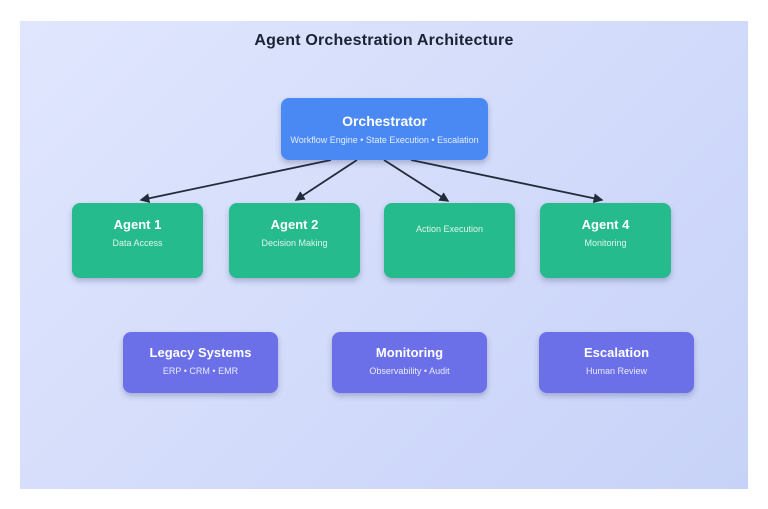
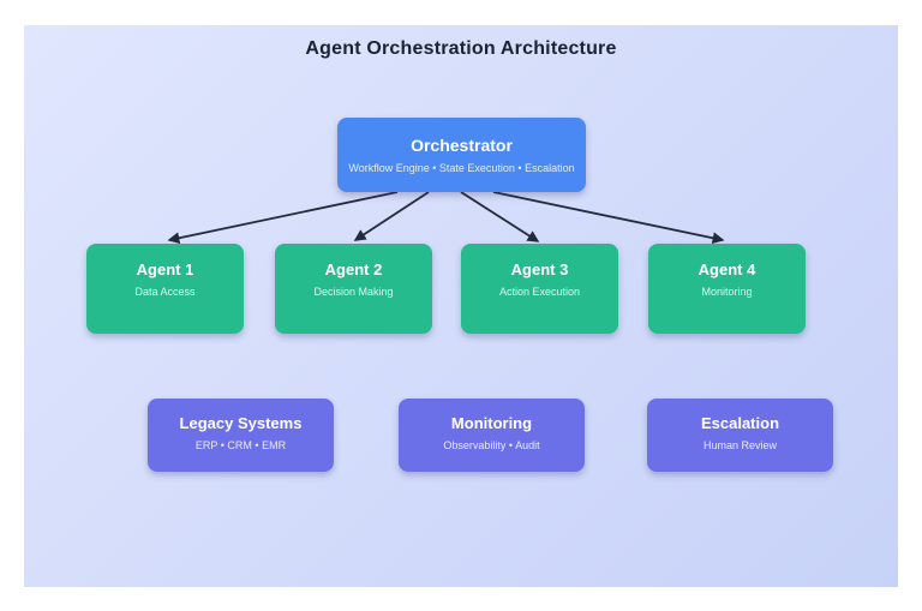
  Agent Orchestration Architecture
  Orchestrator
  Workflow Engine • State Execution • Escalation
  Agent 1
  Data Access
  Agent 2
  Decision Making
+ Agent 3
  Action Execution
  Agent 4
  Monitoring
  Legacy Systems
  ERP • CRM • EMR
  Monitoring
  Observability • Audit
  Escalation
  Human Review
